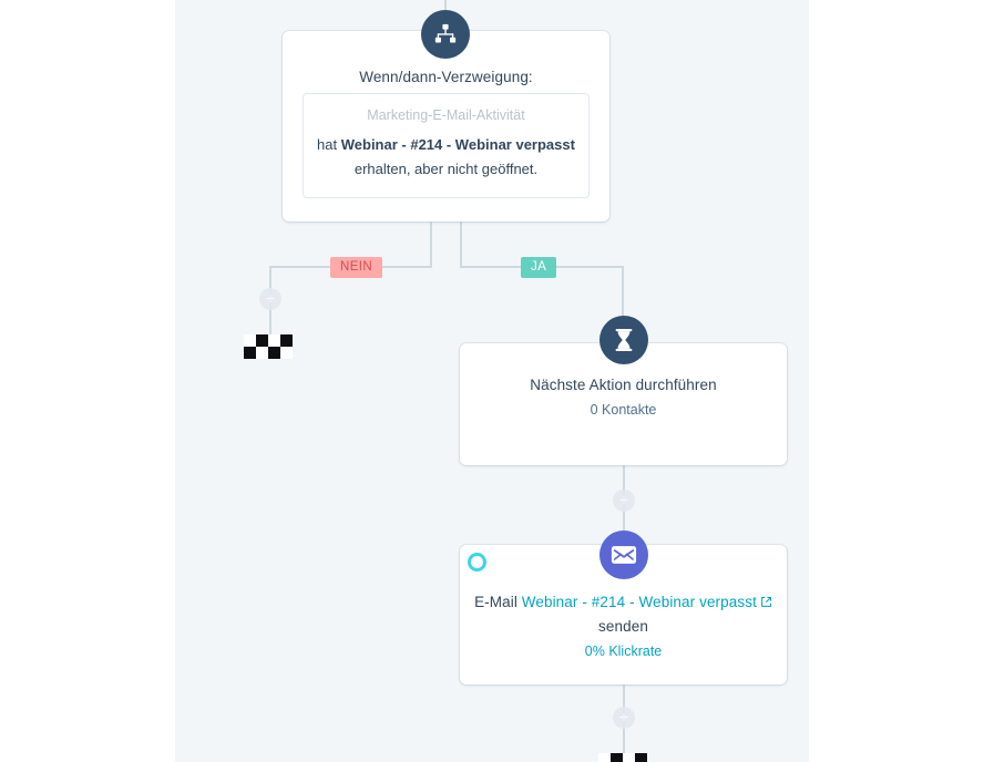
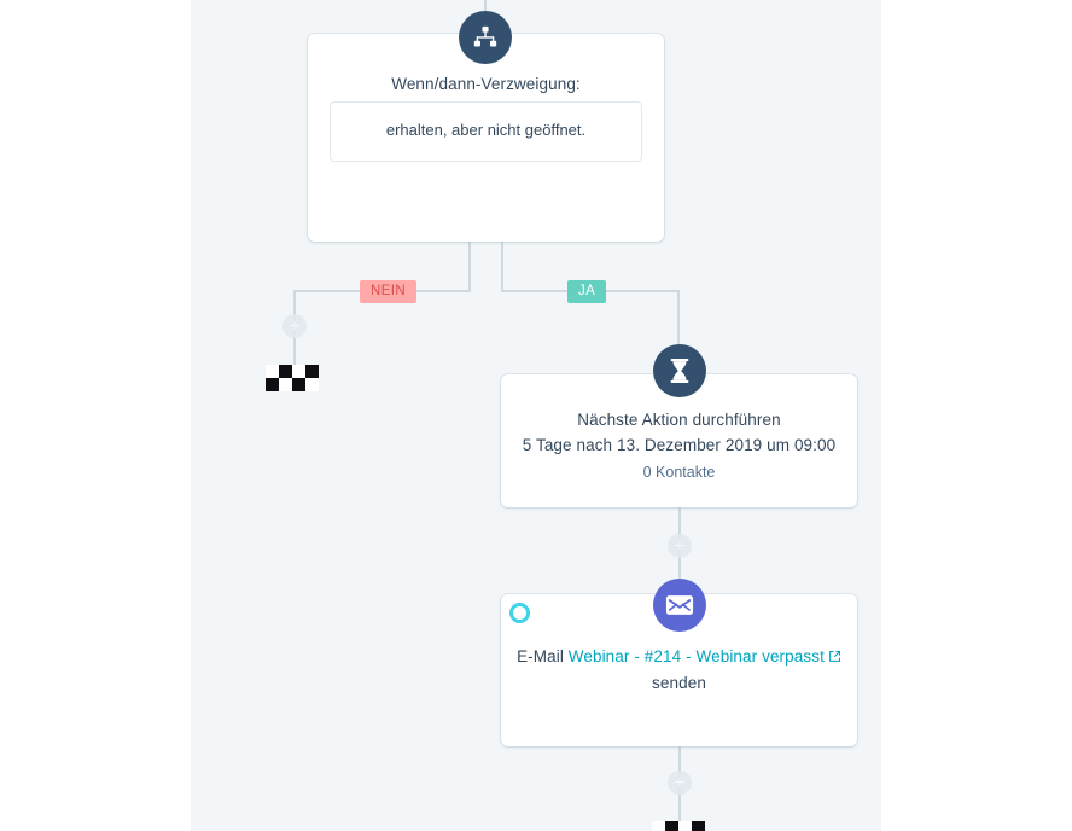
  Wenn/dann-Verzweigung:
- Marketing-E-Mail-Aktivität
- hat Webinar - #214 - Webinar verpasst
  erhalten, aber nicht geöffnet.
  NEIN
  JA
  +
  Nächste Aktion durchführen
+ 5 Tage nach 13. Dezember 2019 um 09:00
  0 Kontakte
  +
  E-Mail Webinar - #214 - Webinar verpasst
  senden
- 0% Klickrate
  +
